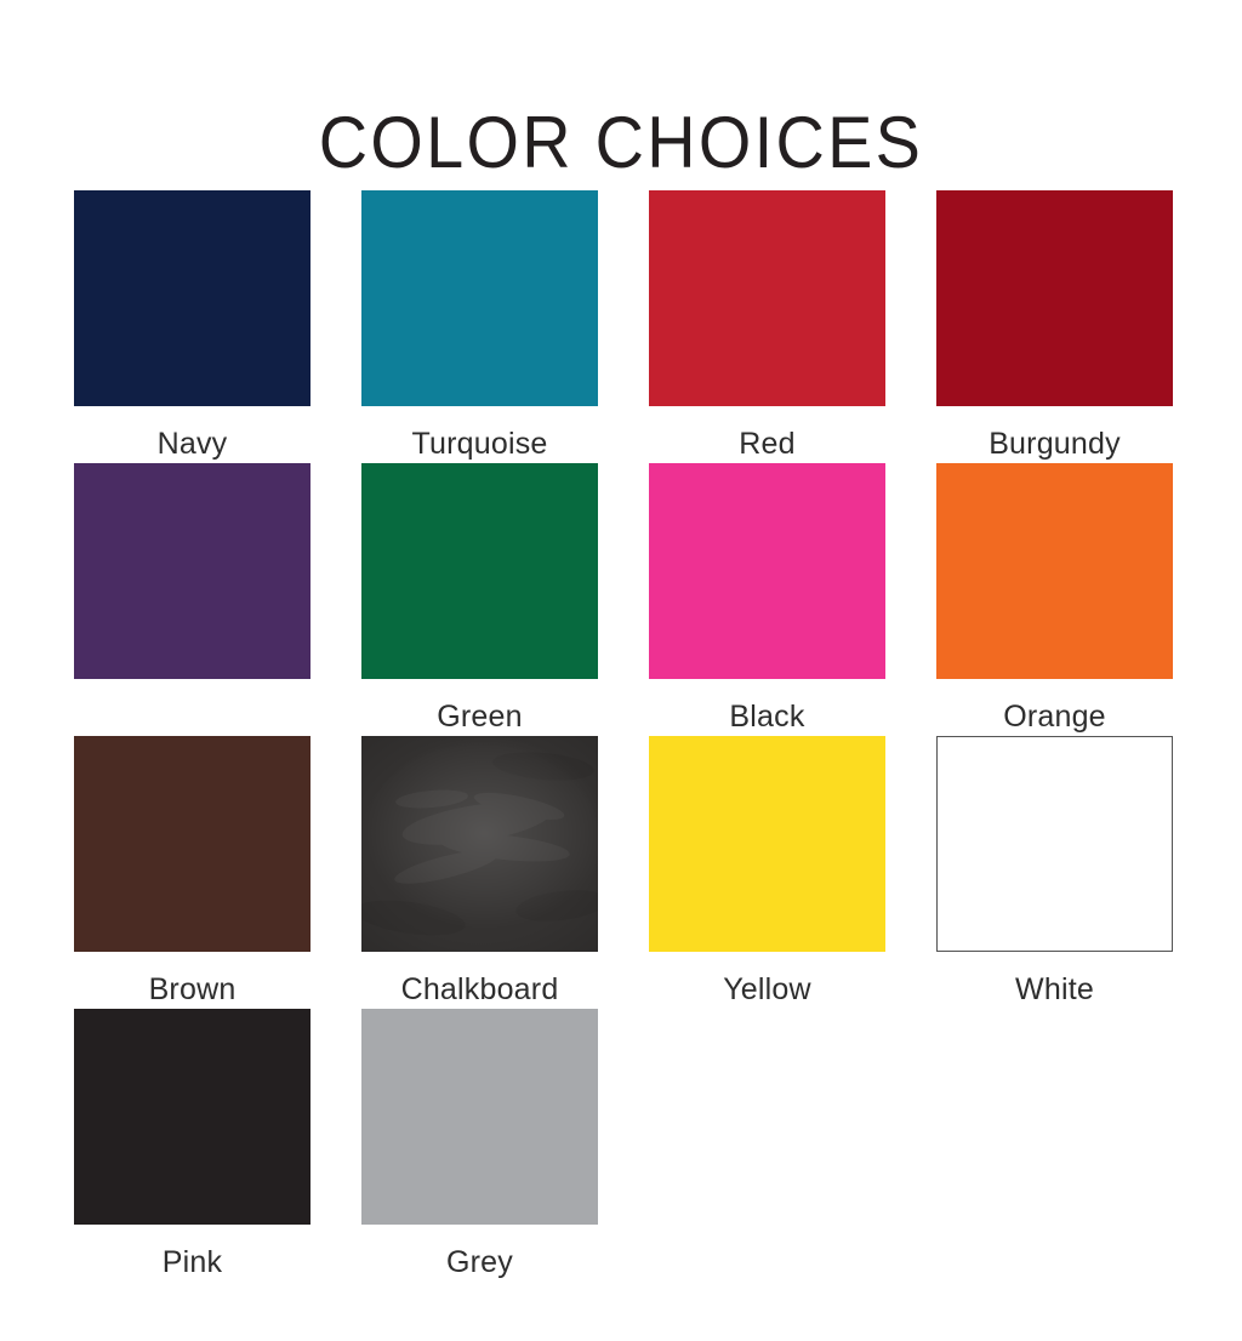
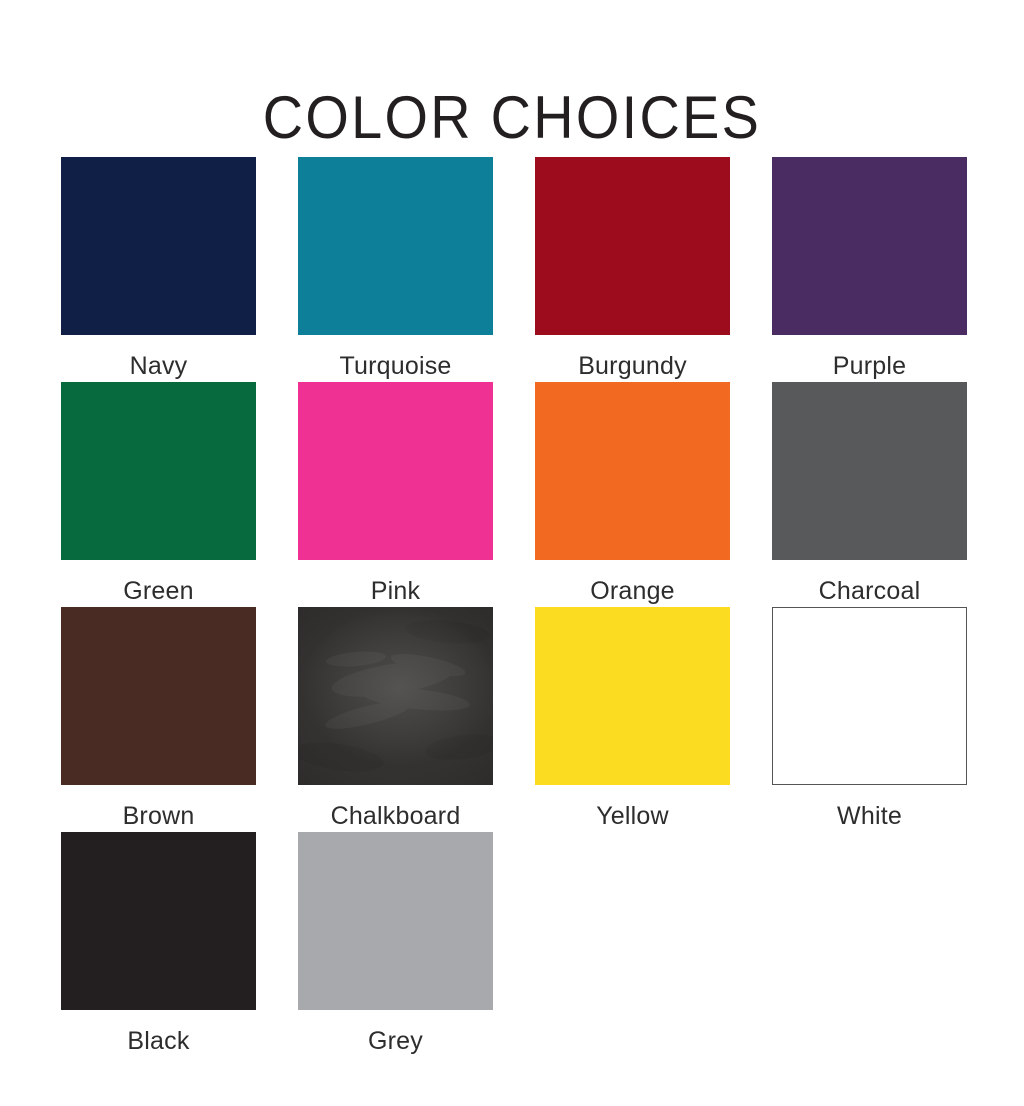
  COLOR CHOICES
  Navy
  Turquoise
- Red
  Burgundy
+ Purple
  Green
- Black
+ Pink
  Orange
+ Charcoal
  Brown
  Chalkboard
  Yellow
  White
- Pink
+ Black
  Grey
